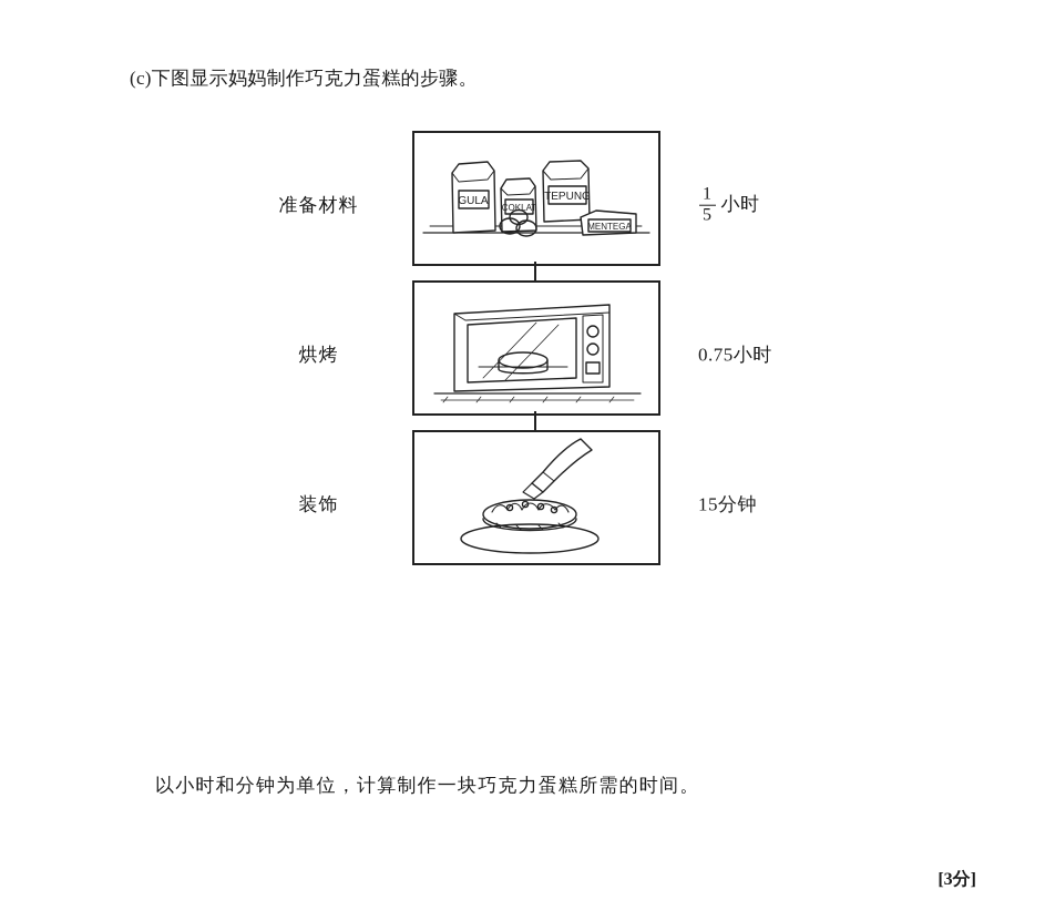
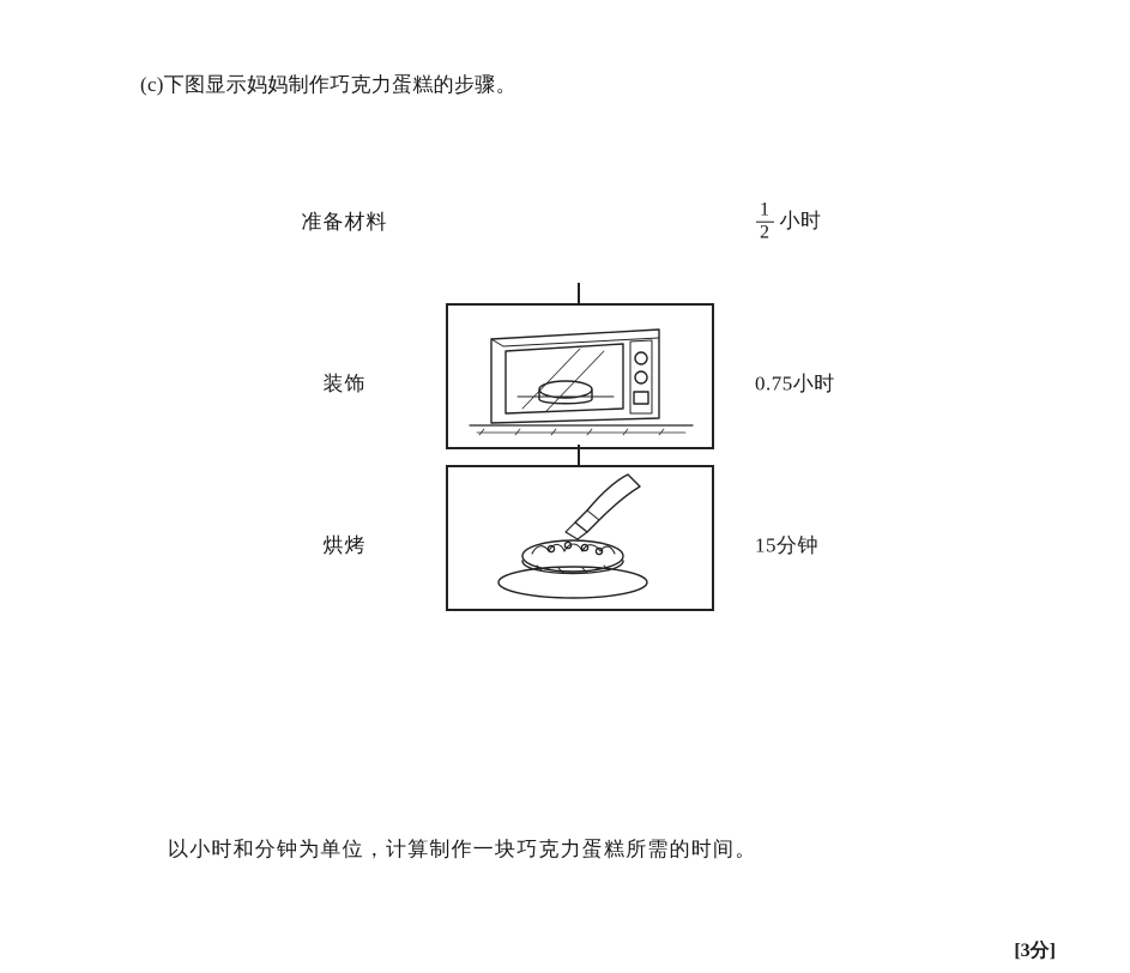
  (c)下图显示妈妈制作巧克力蛋糕的步骤。
  准备材料
- GULA
- COKLAT
- TEPUNG
- MENTEGA
  1
- 5
+ 2
  小时
- 烘烤
+ 装饰
  0.75小时
- 装饰
+ 烘烤
  15分钟
  以小时和分钟为单位，计算制作一块巧克力蛋糕所需的时间。
  [3分]
